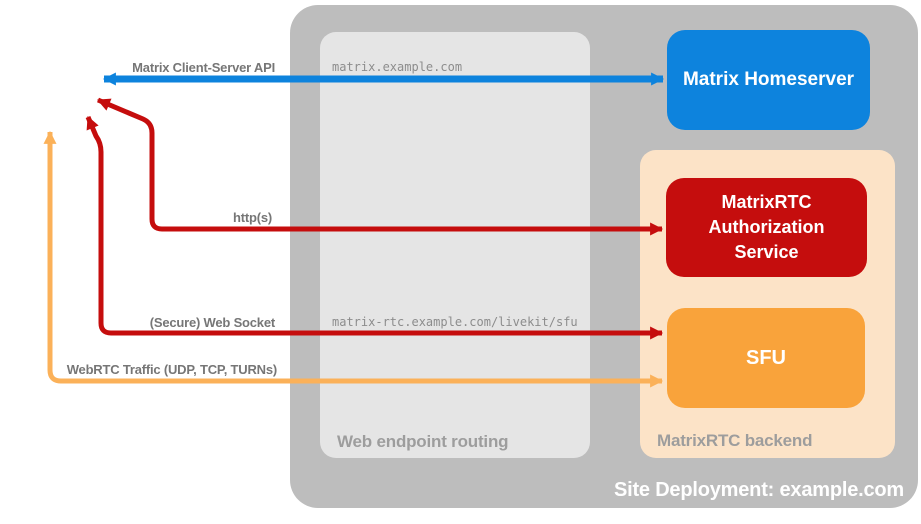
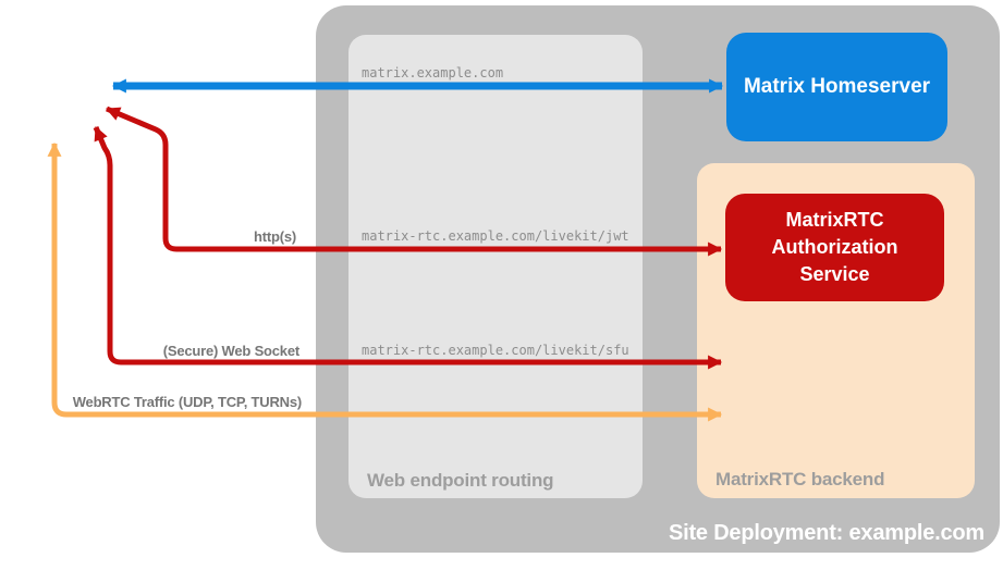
  Site Deployment: example.com
  Web endpoint routing
  MatrixRTC backend
  Matrix Homeserver
  MatrixRTC Authorization Service
- SFU
- Matrix Client-Server API
  http(s)
  (Secure) Web Socket
  WebRTC Traffic (UDP, TCP, TURNs)
  matrix.example.com
+ matrix-rtc.example.com/livekit/jwt
  matrix-rtc.example.com/livekit/sfu
